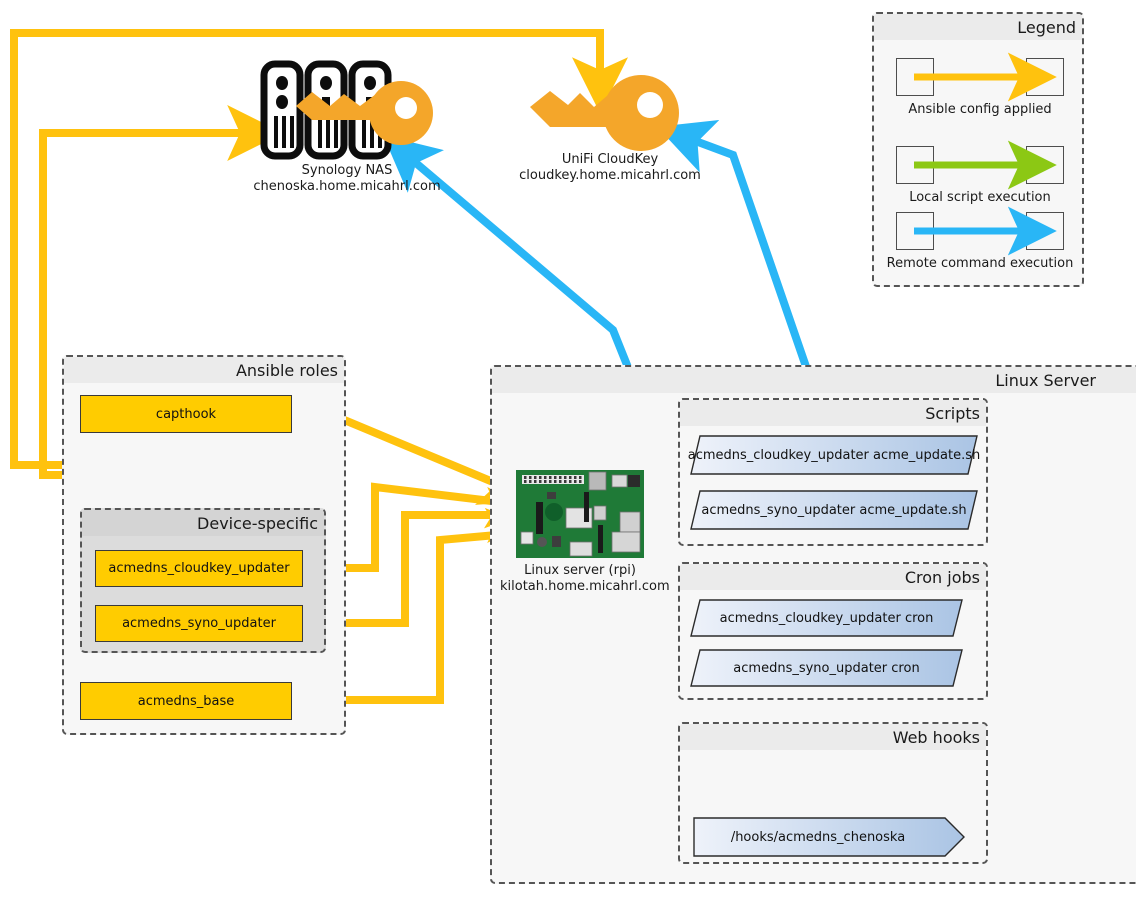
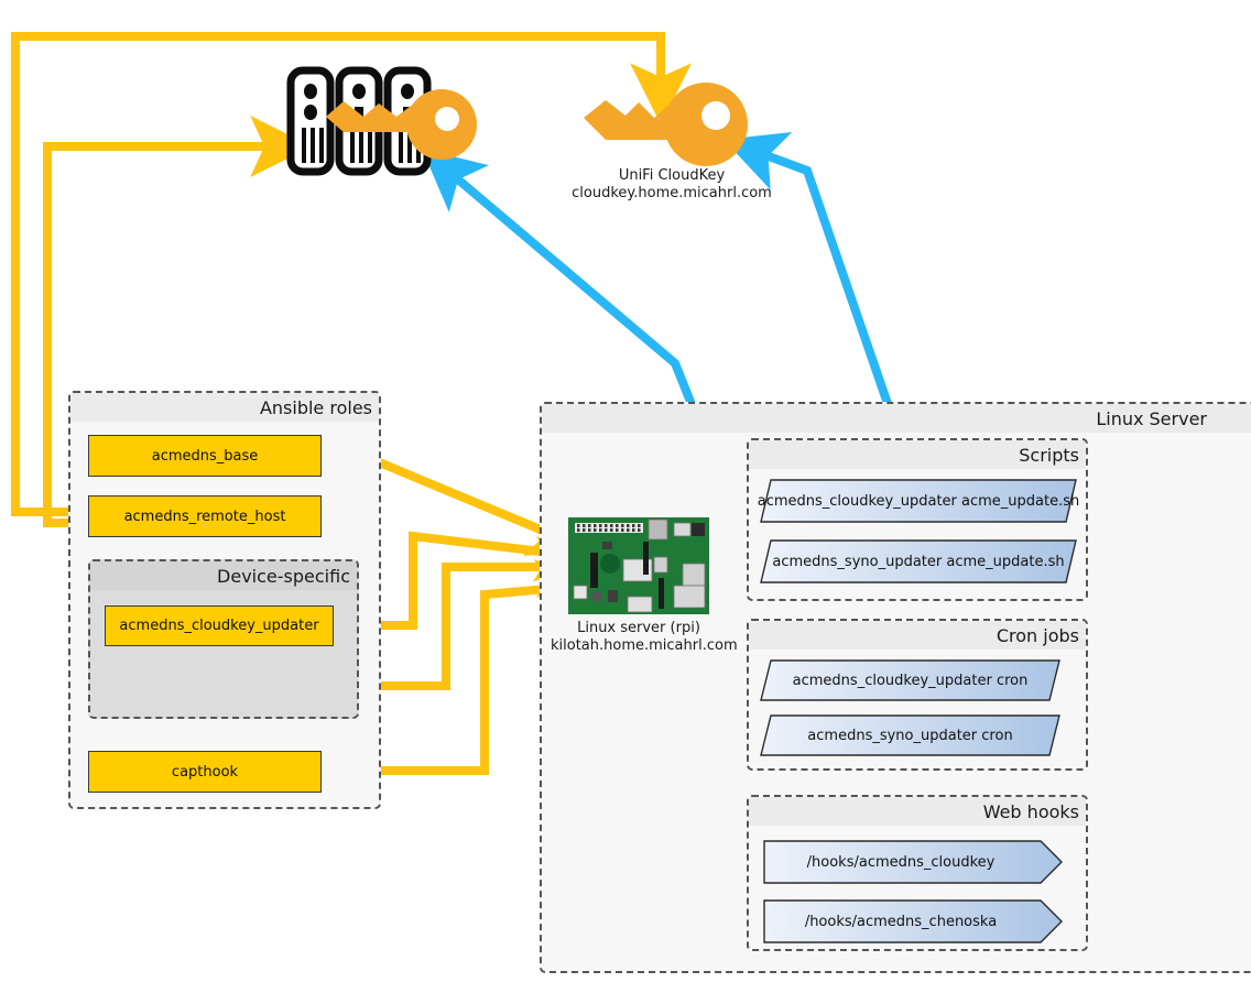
- Legend
- Ansible config applied
- Local script execution
- Remote command execution
- Synology NAS
- chenoska.home.micahrl.com
  UniFi CloudKey
  cloudkey.home.micahrl.com
  Ansible roles
- capthook
+ acmedns_base
+ acmedns_remote_host
  Device-specific
  acmedns_cloudkey_updater
- acmedns_syno_updater
- acmedns_base
+ capthook
  Linux Server
  Linux server (rpi)
  kilotah.home.micahrl.com
  Scripts
  acmedns_cloudkey_updater acme_update.sh
  acmedns_syno_updater acme_update.sh
  Cron jobs
  acmedns_cloudkey_updater cron
  acmedns_syno_updater cron
  Web hooks
+ /hooks/acmedns_cloudkey
  /hooks/acmedns_chenoska
